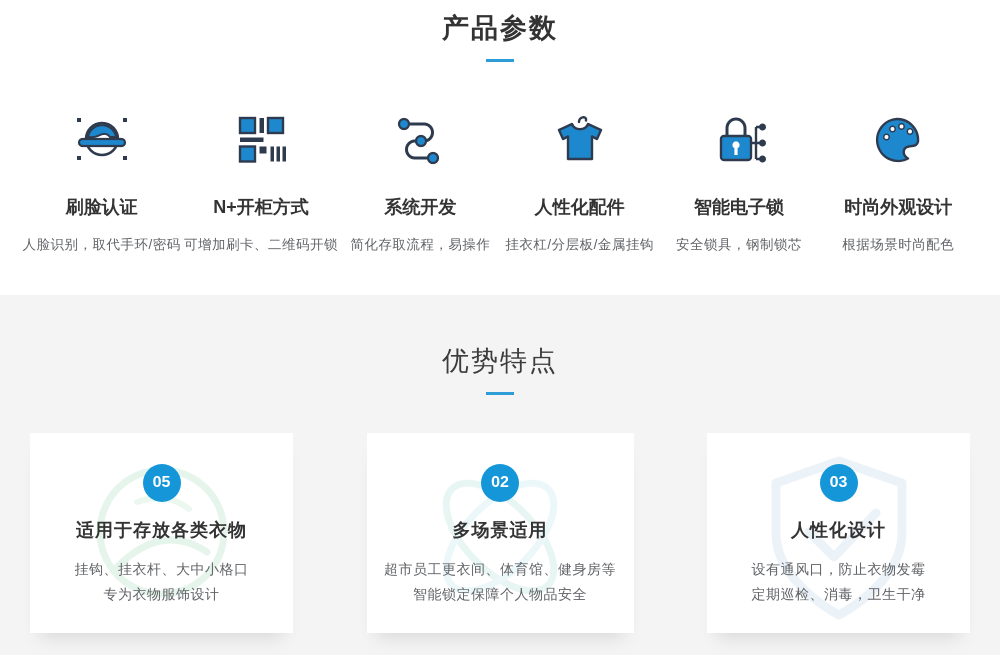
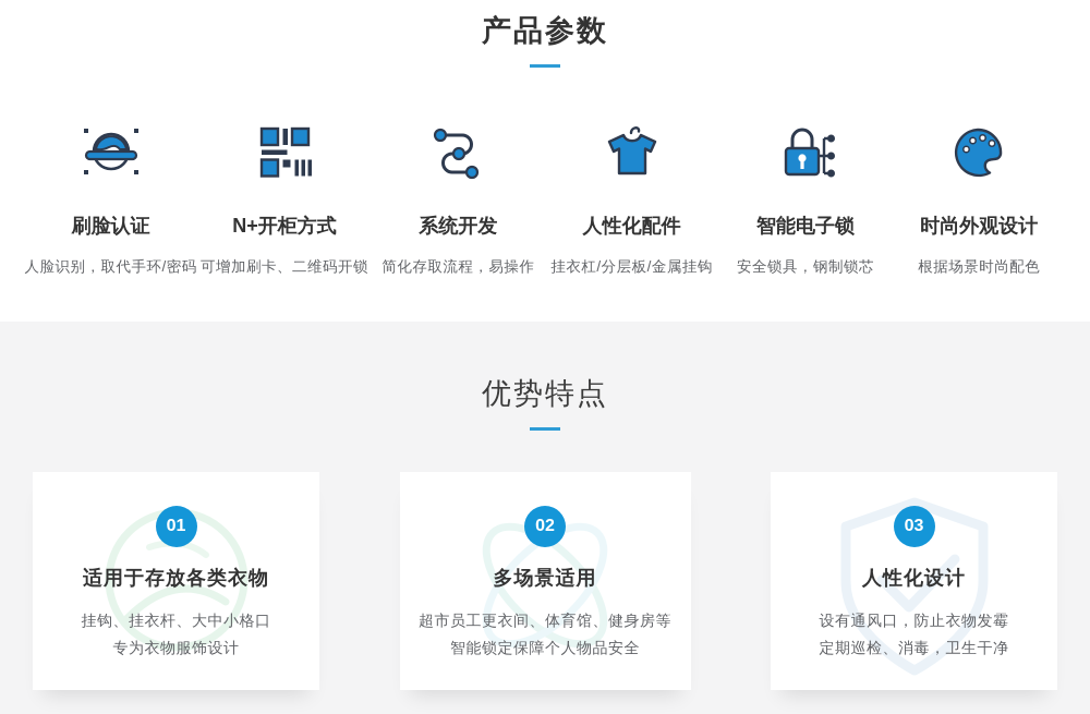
  产品参数
  刷脸认证
  人脸识别，取代手环/密码
  N+开柜方式
  可增加刷卡、二维码开锁
  系统开发
  简化存取流程，易操作
  人性化配件
  挂衣杠/分层板/金属挂钩
  智能电子锁
  安全锁具，钢制锁芯
  时尚外观设计
  根据场景时尚配色
  优势特点
- 05
+ 01
  适用于存放各类衣物
  挂钩、挂衣杆、大中小格口
  专为衣物服饰设计
  02
  多场景适用
  超市员工更衣间、体育馆、健身房等
  智能锁定保障个人物品安全
  03
  人性化设计
  设有通风口，防止衣物发霉
  定期巡检、消毒，卫生干净
